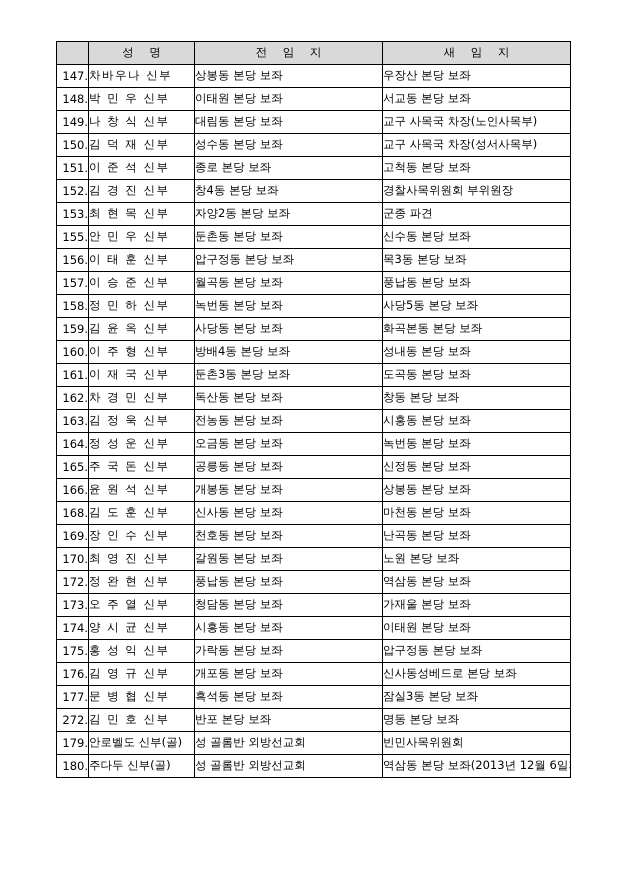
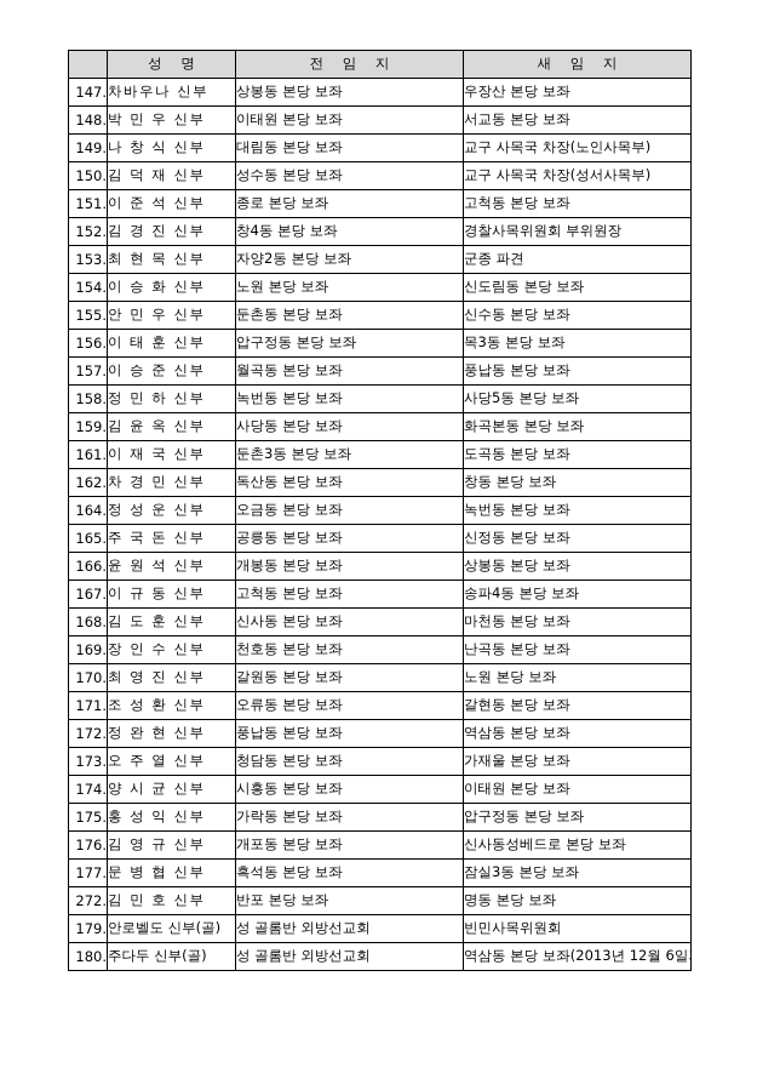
  	성 명	전 임 지	새 임 지
  147.	차바우나 신부	상봉동 본당 보좌	우장산 본당 보좌
  148.	박 민 우 신부	이태원 본당 보좌	서교동 본당 보좌
  149.	나 창 식 신부	대림동 본당 보좌	교구 사목국 차장(노인사목부)
  150.	김 덕 재 신부	성수동 본당 보좌	교구 사목국 차장(성서사목부)
  151.	이 준 석 신부	종로 본당 보좌	고척동 본당 보좌
  152.	김 경 진 신부	창4동 본당 보좌	경찰사목위원회 부위원장
  153.	최 현 목 신부	자양2동 본당 보좌	군종 파견
+ 154.	이 승 화 신부	노원 본당 보좌	신도림동 본당 보좌
  155.	안 민 우 신부	둔촌동 본당 보좌	신수동 본당 보좌
  156.	이 태 훈 신부	압구정동 본당 보좌	목3동 본당 보좌
  157.	이 승 준 신부	월곡동 본당 보좌	풍납동 본당 보좌
  158.	정 민 하 신부	녹번동 본당 보좌	사당5동 본당 보좌
  159.	김 윤 옥 신부	사당동 본당 보좌	화곡본동 본당 보좌
- 160.	이 주 형 신부	방배4동 본당 보좌	성내동 본당 보좌
  161.	이 재 국 신부	둔촌3동 본당 보좌	도곡동 본당 보좌
  162.	차 경 민 신부	독산동 본당 보좌	창동 본당 보좌
- 163.	김 정 욱 신부	전농동 본당 보좌	시흥동 본당 보좌
  164.	정 성 운 신부	오금동 본당 보좌	녹번동 본당 보좌
  165.	주 국 돈 신부	공릉동 본당 보좌	신정동 본당 보좌
  166.	윤 원 석 신부	개봉동 본당 보좌	상봉동 본당 보좌
+ 167.	이 규 동 신부	고척동 본당 보좌	송파4동 본당 보좌
  168.	김 도 훈 신부	신사동 본당 보좌	마천동 본당 보좌
  169.	장 인 수 신부	천호동 본당 보좌	난곡동 본당 보좌
  170.	최 영 진 신부	갈원동 본당 보좌	노원 본당 보좌
+ 171.	조 성 환 신부	오류동 본당 보좌	갈현동 본당 보좌
  172.	정 완 현 신부	풍납동 본당 보좌	역삼동 본당 보좌
  173.	오 주 열 신부	청담동 본당 보좌	가재울 본당 보좌
  174.	양 시 균 신부	시흥동 본당 보좌	이태원 본당 보좌
  175.	홍 성 익 신부	가락동 본당 보좌	압구정동 본당 보좌
  176.	김 영 규 신부	개포동 본당 보좌	신사동성베드로 본당 보좌
  177.	문 병 협 신부	흑석동 본당 보좌	잠실3동 본당 보좌
  272.	김 민 호 신부	반포 본당 보좌	명동 본당 보좌
  179.	안로벨도 신부(골)	성 골롬반 외방선교회	빈민사목위원회
  180.	주다두 신부(골)	성 골롬반 외방선교회	역삼동 본당 보좌(2013년 12월 6일
